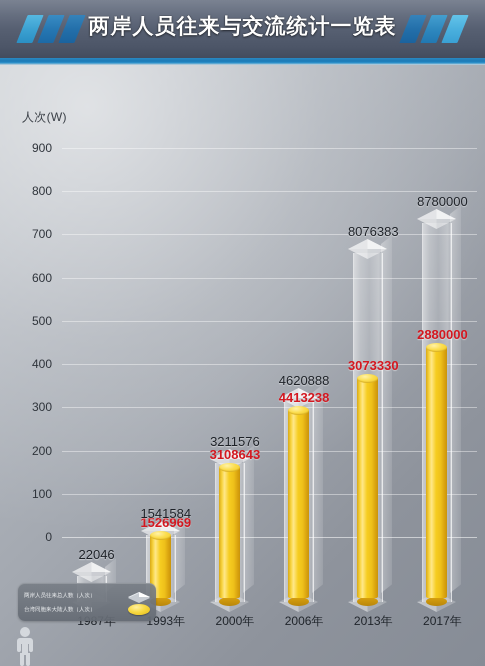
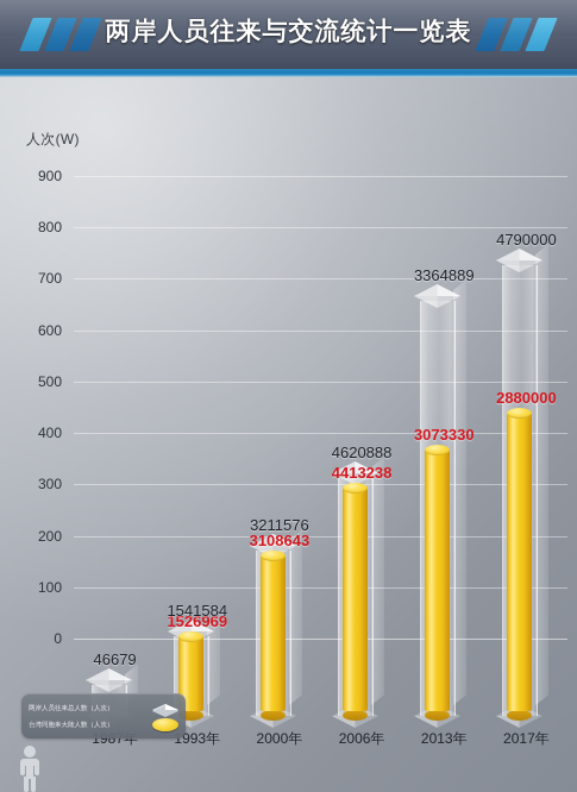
  人次(W)
  0
  100
  200
  300
  400
  500
  600
  700
  800
  900
- 22046
+ 46679
  1987年
  1526969
  1541584
  1993年
  3108643
  3211576
  2000年
  4413238
  4620888
  2006年
  3073330
- 8076383
+ 3364889
  2013年
  2880000
- 8780000
+ 4790000
  2017年
